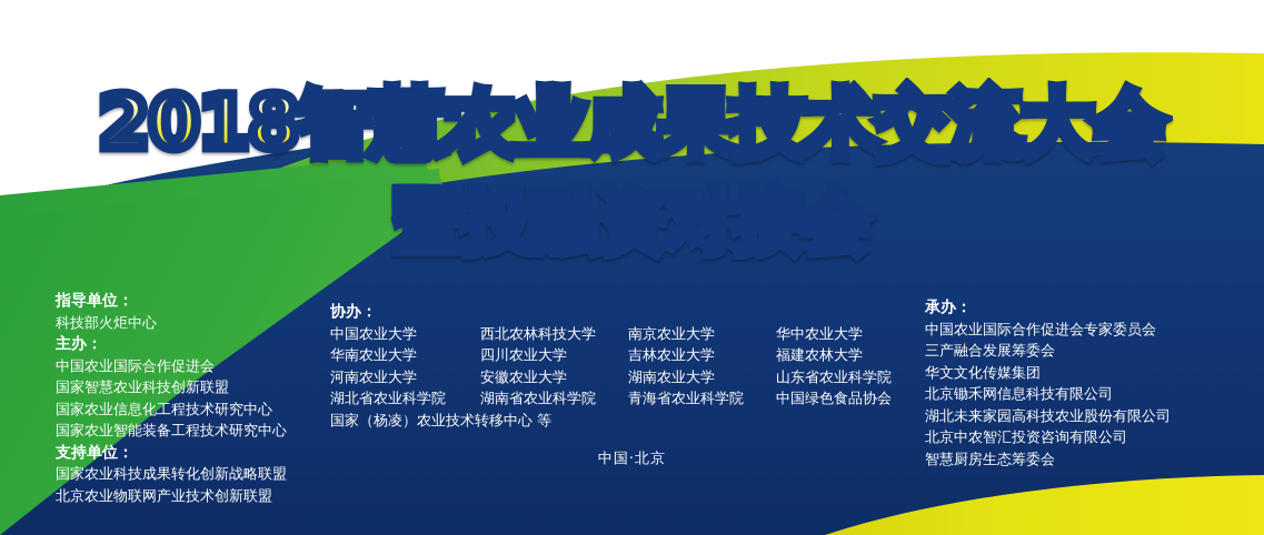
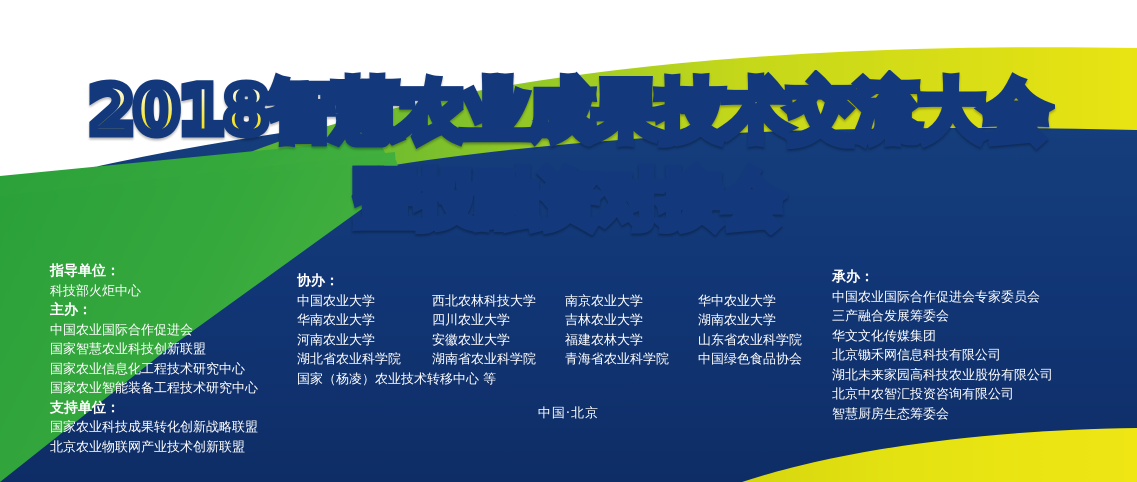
  2018智慧农业成果技术交流大会
  暨投融资对接会
  指导单位：
  科技部火炬中心
  主办：
  中国农业国际合作促进会
  国家智慧农业科技创新联盟
  国家农业信息化工程技术研究中心
  国家农业智能装备工程技术研究中心
  支持单位：
  国家农业科技成果转化创新战略联盟
  北京农业物联网产业技术创新联盟
  协办：
  中国农业大学
  西北农林科技大学
  南京农业大学
  华中农业大学
  华南农业大学
  四川农业大学
  吉林农业大学
- 福建农林大学
+ 湖南农业大学
  河南农业大学
  安徽农业大学
- 湖南农业大学
+ 福建农林大学
  山东省农业科学院
  湖北省农业科学院
  湖南省农业科学院
  青海省农业科学院
  中国绿色食品协会
  国家（杨凌）农业技术转移中心 等
  承办：
  中国农业国际合作促进会专家委员会
  三产融合发展筹委会
  华文文化传媒集团
  北京锄禾网信息科技有限公司
  湖北未来家园高科技农业股份有限公司
  北京中农智汇投资咨询有限公司
  智慧厨房生态筹委会
  中国·北京
